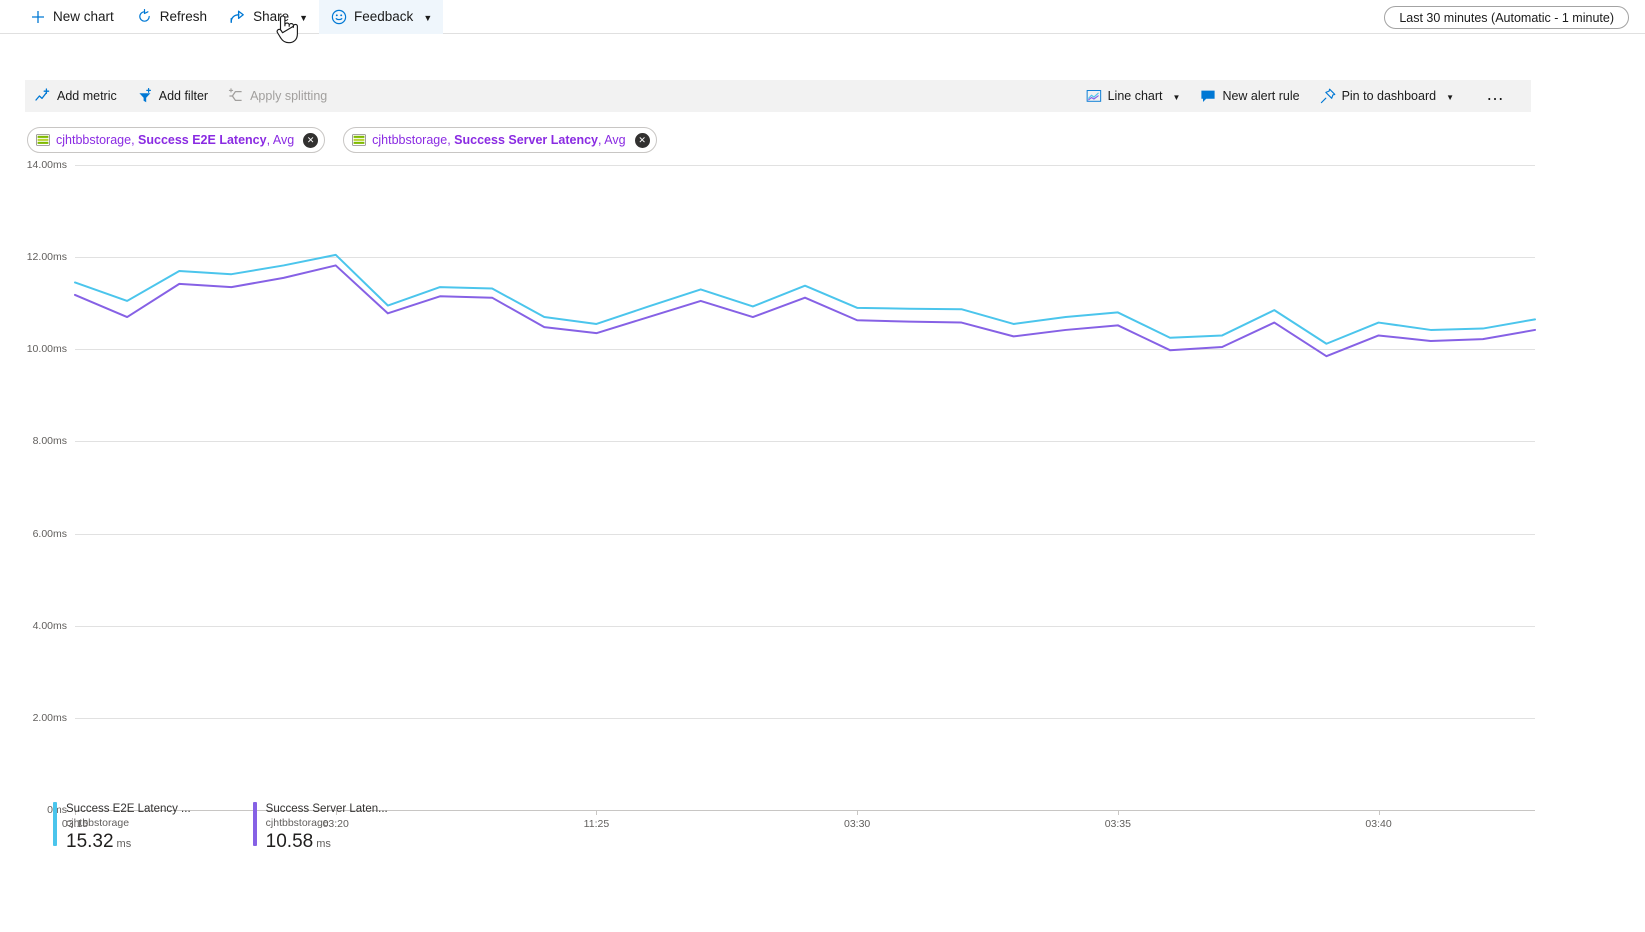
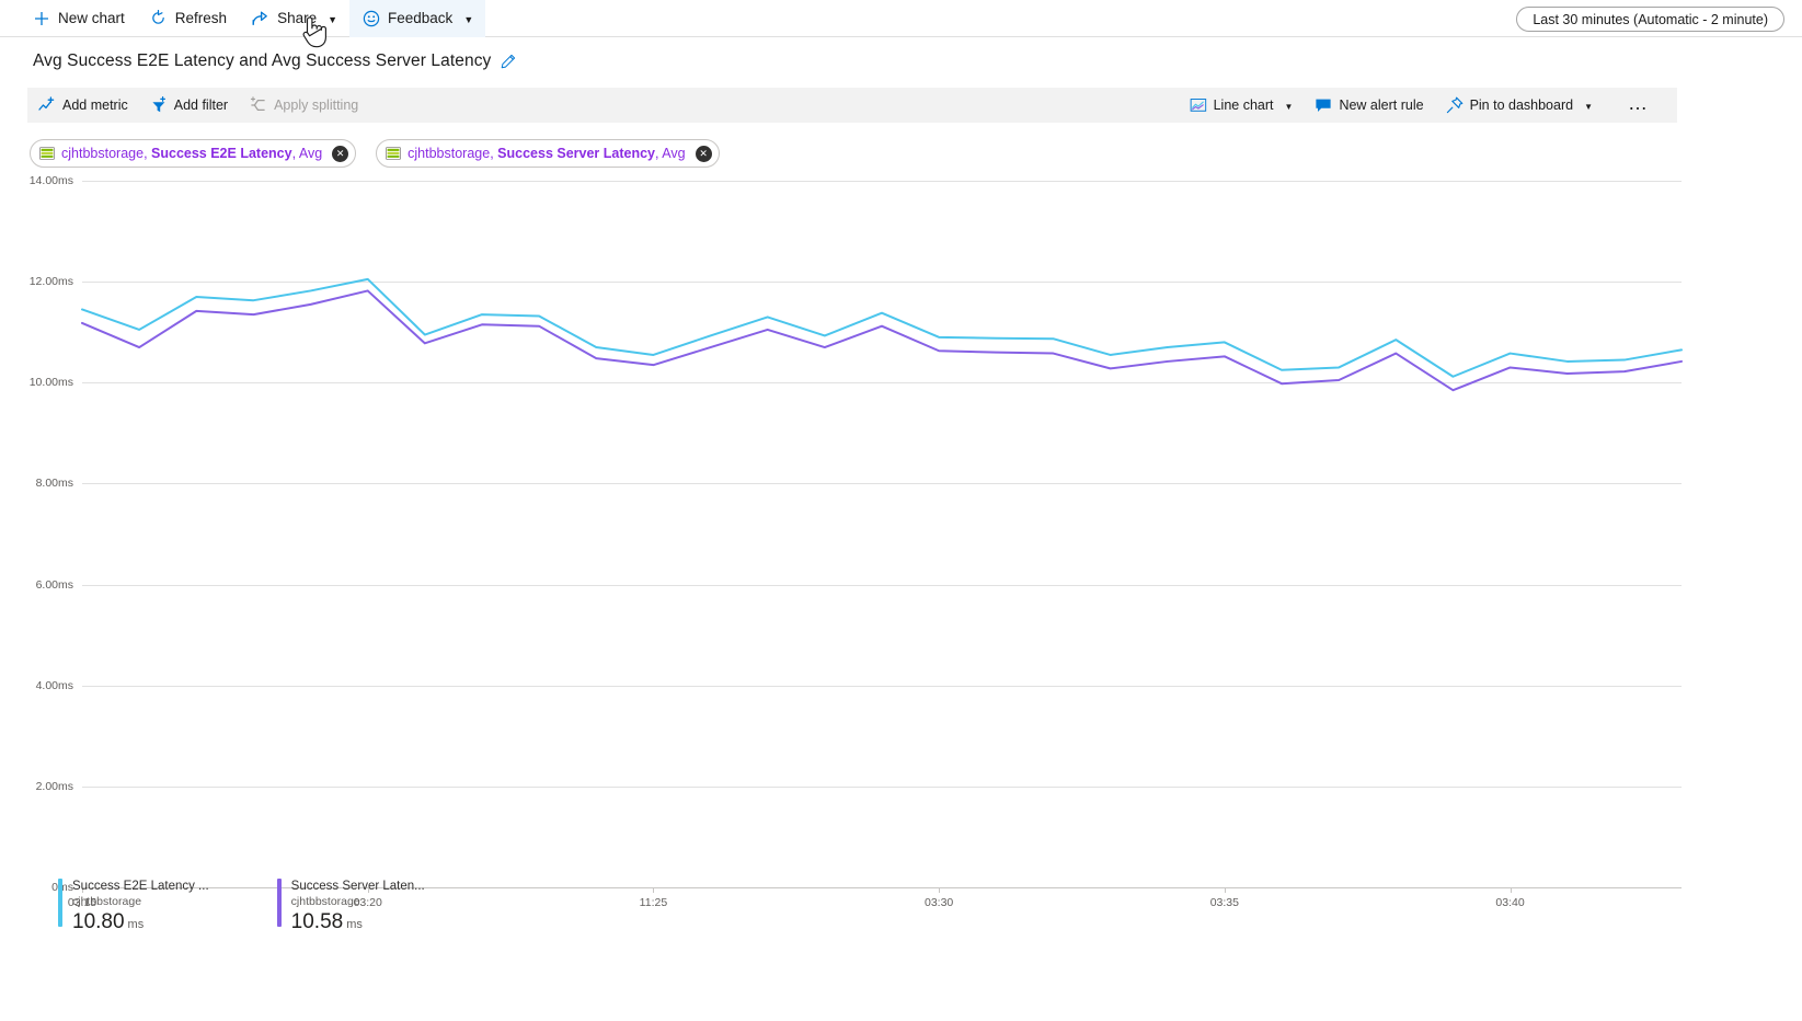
  New chart
  Refresh
  Share
  ▼
  Feedback
  ▼
- Last 30 minutes (Automatic - 1 minute)
+ Last 30 minutes (Automatic - 2 minute)
+ Avg Success E2E Latency and Avg Success Server Latency
  Add metric
  Add filter
  Apply splitting
  Line chart
  ▼
  New alert rule
  Pin to dashboard
  ▼
  …
  cjhtbbstorage, Success E2E Latency, Avg
  ✕
  cjhtbbstorage, Success Server Latency, Avg
  ✕
  0ms
  2.00ms
  4.00ms
  6.00ms
  8.00ms
  10.00ms
  12.00ms
  14.00ms
  03:15
  03:20
  11:25
  03:30
  03:35
  03:40
  Success E2E Latency ...
  cjhtbbstorage
- 15.32 ms
+ 10.80 ms
  Success Server Laten...
  cjhtbbstorage
  10.58 ms
